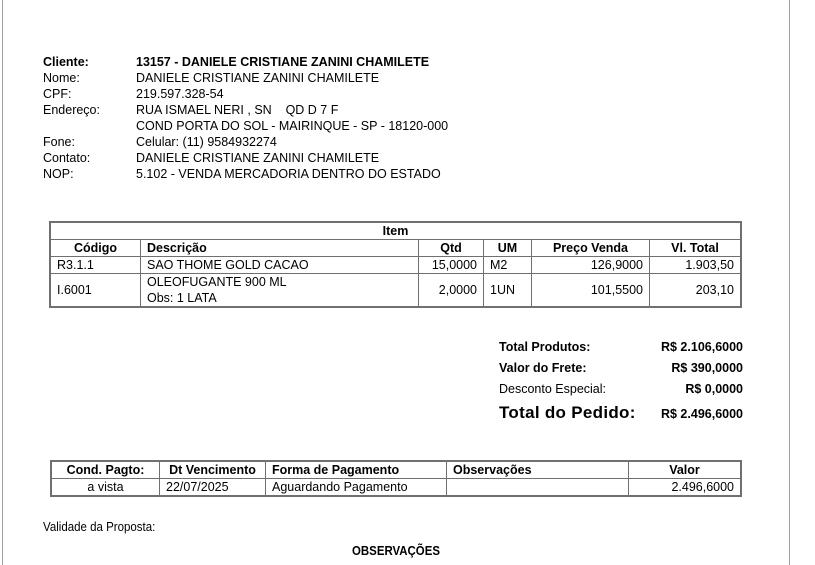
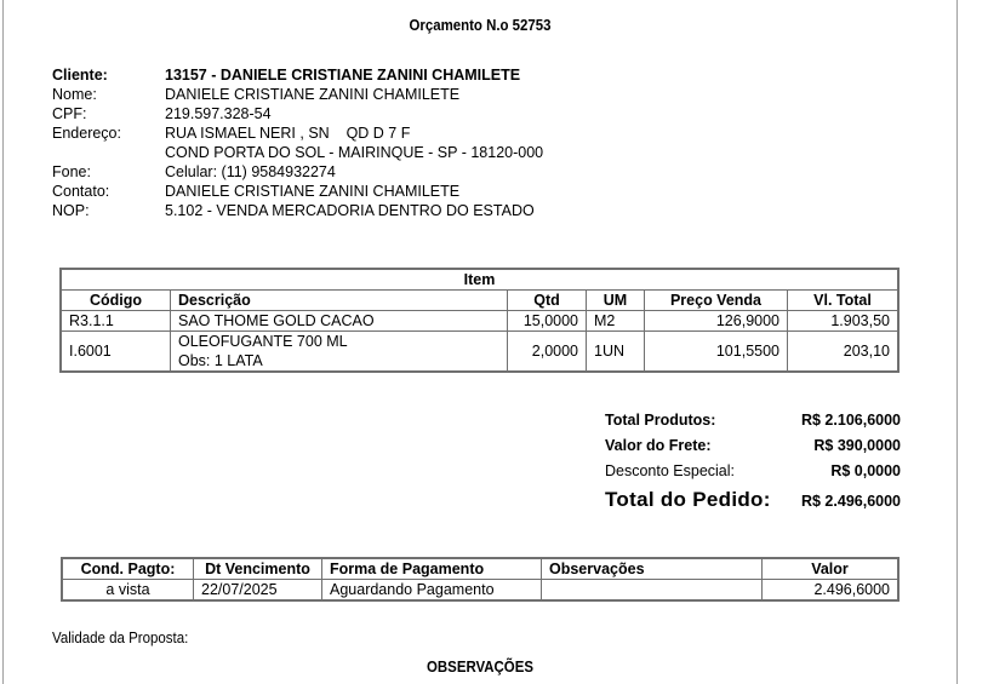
+ Orçamento N.o 52753
  Cliente:
  13157 - DANIELE CRISTIANE ZANINI CHAMILETE
  Nome:
  DANIELE CRISTIANE ZANINI CHAMILETE
  CPF:
  219.597.328-54
  Endereço:
  RUA ISMAEL NERI , SN QD D 7 F
  COND PORTA DO SOL - MAIRINQUE - SP - 18120-000
  Fone:
  Celular: (11) 9584932274
  Contato:
  DANIELE CRISTIANE ZANINI CHAMILETE
  NOP:
  5.102 - VENDA MERCADORIA DENTRO DO ESTADO
  Item
  Código	Descrição	Qtd	UM	Preço Venda	Vl. Total
  R3.1.1	SAO THOME GOLD CACAO	15,0000	M2	126,9000	1.903,50
- I.6001	OLEOFUGANTE 900 ML Obs: 1 LATA	2,0000	1UN	101,5500	203,10
+ I.6001	OLEOFUGANTE 700 ML Obs: 1 LATA	2,0000	1UN	101,5500	203,10
  Total Produtos:
  R$ 2.106,6000
  Valor do Frete:
  R$ 390,0000
  Desconto Especial:
  R$ 0,0000
  Total do Pedido:
  R$ 2.496,6000
  Cond. Pagto:	Dt Vencimento	Forma de Pagamento	Observações	Valor
  a vista	22/07/2025	Aguardando Pagamento		2.496,6000
  Validade da Proposta:
  OBSERVAÇÕES
